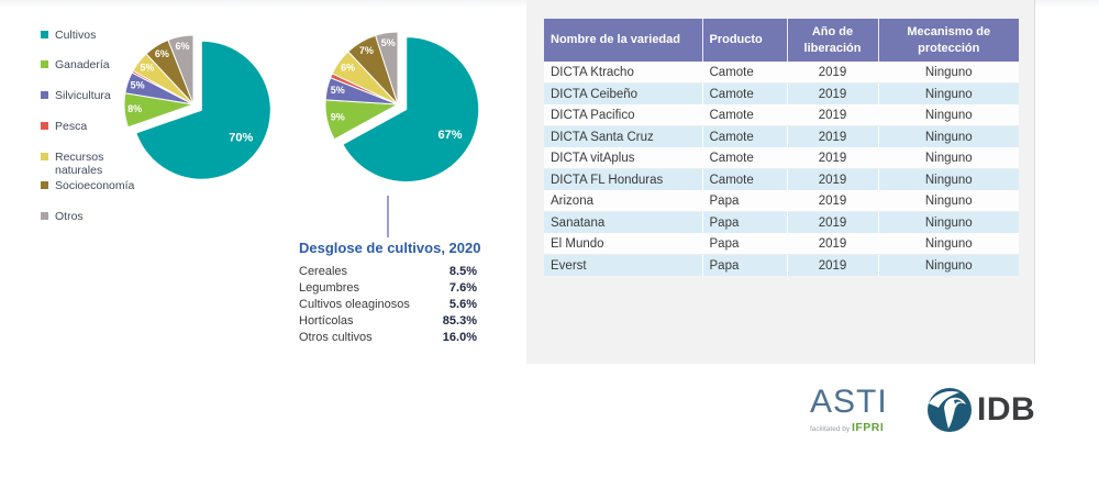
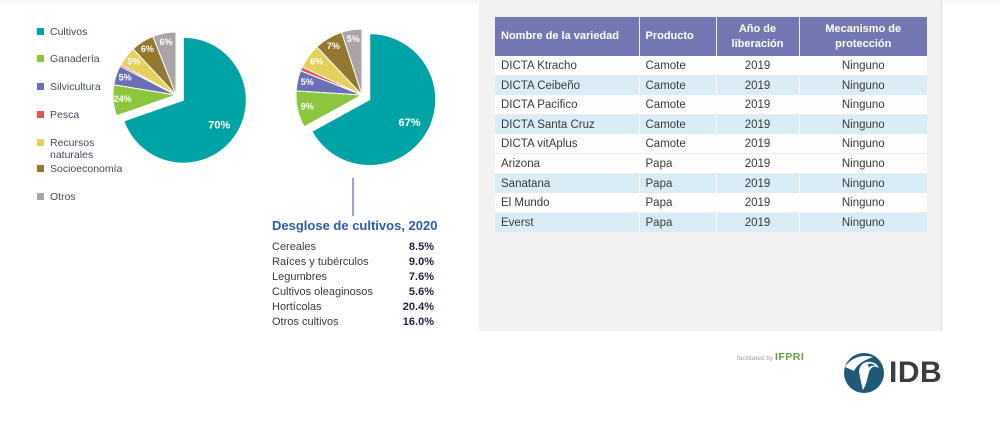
  Cultivos
  Ganadería
  Silvicultura
  Pesca
  Recursos naturales
  Socioeconomía
  Otros
  70%
- 8%
+ 24%
  5%
  5%
  6%
  6%
  67%
  9%
  5%
  6%
  7%
  5%
  Desglose de cultivos, 2020
  Cereales
  8.5%
+ Raíces y tubérculos
+ 9.0%
  Legumbres
  7.6%
  Cultivos oleaginosos
  5.6%
  Hortícolas
- 85.3%
+ 20.4%
  Otros cultivos
  16.0%
  Nombre de la variedad	Producto	Año de liberación	Mecanismo de protección
  DICTA Ktracho	Camote	2019	Ninguno
  DICTA Ceibeño	Camote	2019	Ninguno
  DICTA Pacifico	Camote	2019	Ninguno
  DICTA Santa Cruz	Camote	2019	Ninguno
  DICTA vitAplus	Camote	2019	Ninguno
- DICTA FL Honduras	Camote	2019	Ninguno
  Arizona	Papa	2019	Ninguno
  Sanatana	Papa	2019	Ninguno
  El Mundo	Papa	2019	Ninguno
  Everst	Papa	2019	Ninguno
- ASTI
  IDB
